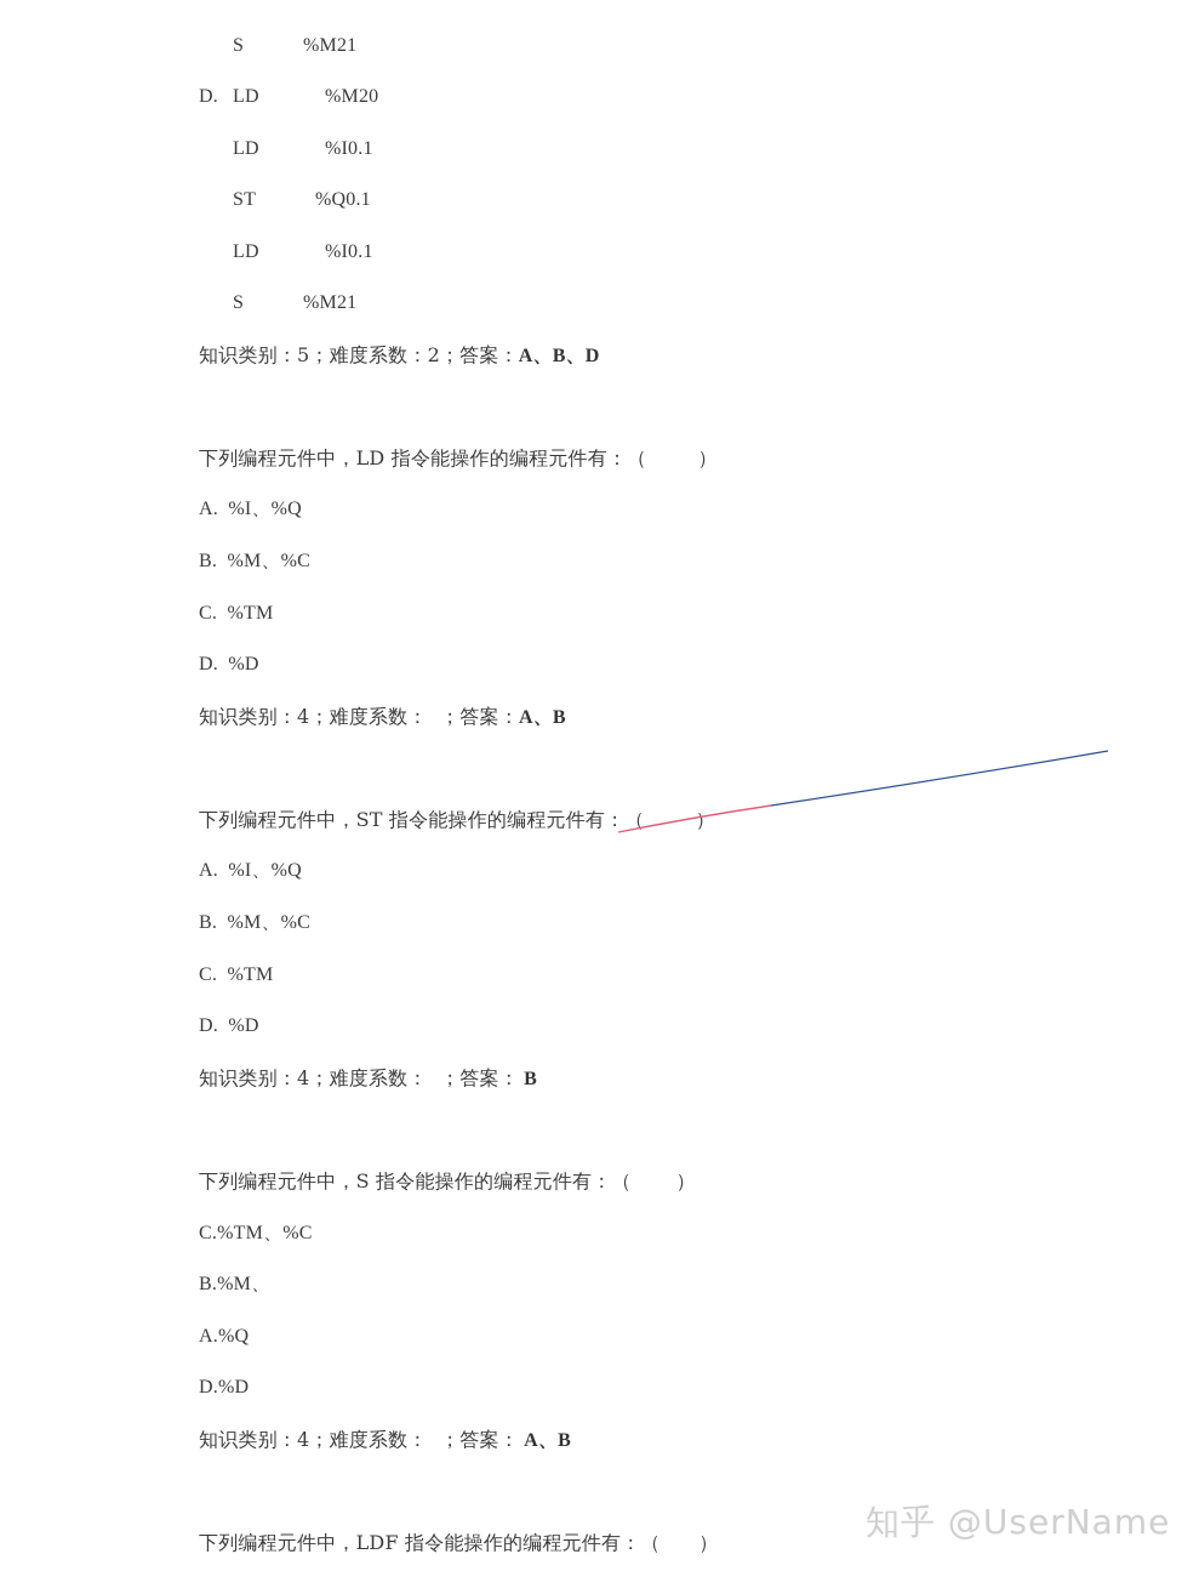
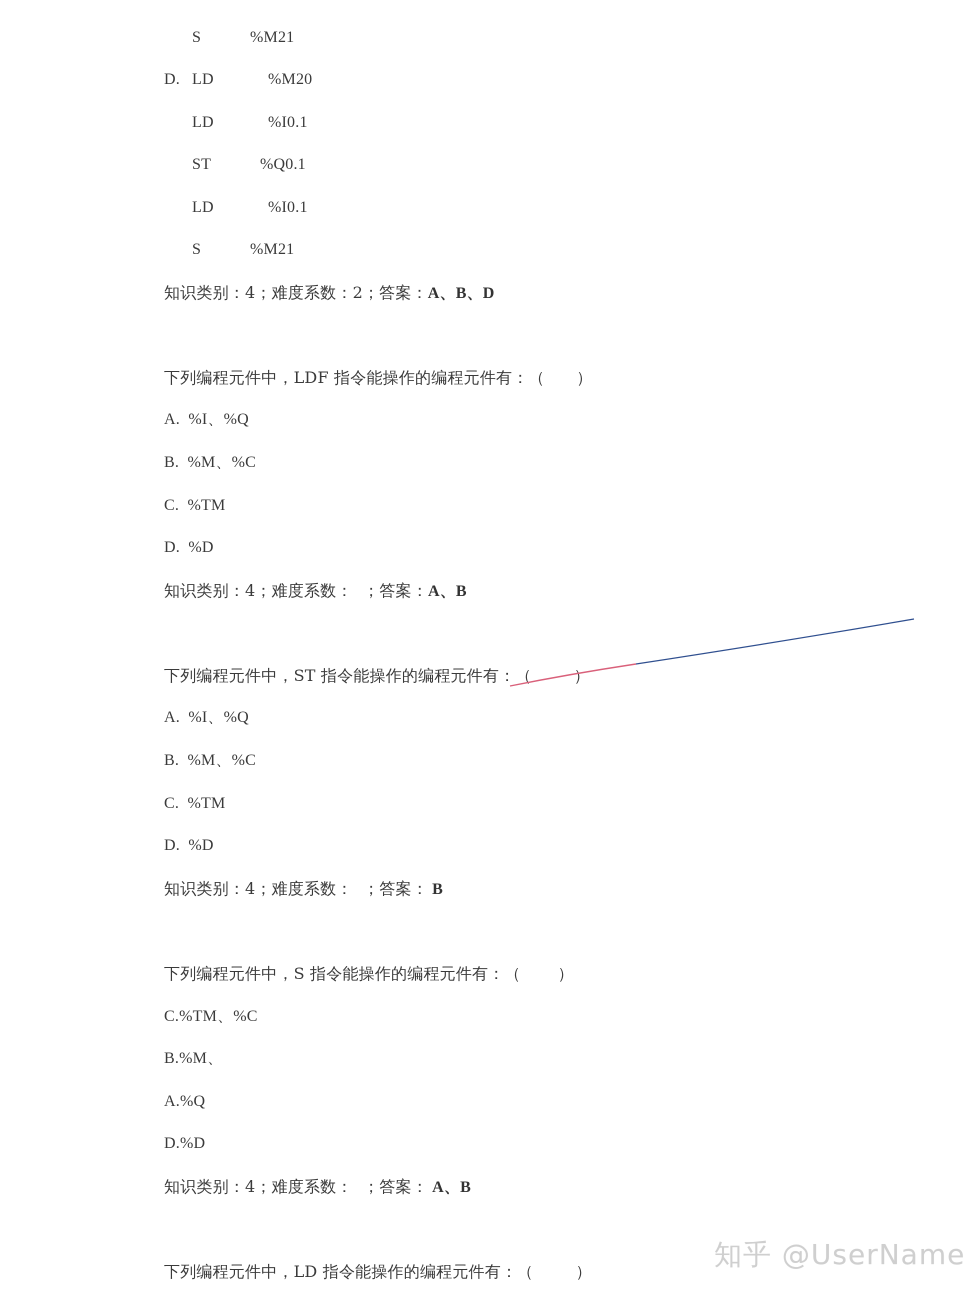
  S %M21
  D. LD %M20
  LD %I0.1
  ST %Q0.1
  LD %I0.1
  S %M21
- 知识类别：5；难度系数：2；答案：A、B、D
+ 知识类别：4；难度系数：2；答案：A、B、D
- 下列编程元件中，LD 指令能操作的编程元件有：（ ）
+ 下列编程元件中，LDF 指令能操作的编程元件有：（ ）
  A. %I、%Q
  B. %M、%C
  C. %TM
  D. %D
  知识类别：4；难度系数： ；答案：A、B
  下列编程元件中，ST 指令能操作的编程元件有：（ ）
  A. %I、%Q
  B. %M、%C
  C. %TM
  D. %D
  知识类别：4；难度系数： ；答案： B
  下列编程元件中，S 指令能操作的编程元件有：（ ）
  C.%TM、%C
  B.%M、
  A.%Q
  D.%D
  知识类别：4；难度系数： ；答案： A、B
- 下列编程元件中，LDF 指令能操作的编程元件有：（ ）
+ 下列编程元件中，LD 指令能操作的编程元件有：（ ）
  知乎 @UserName
